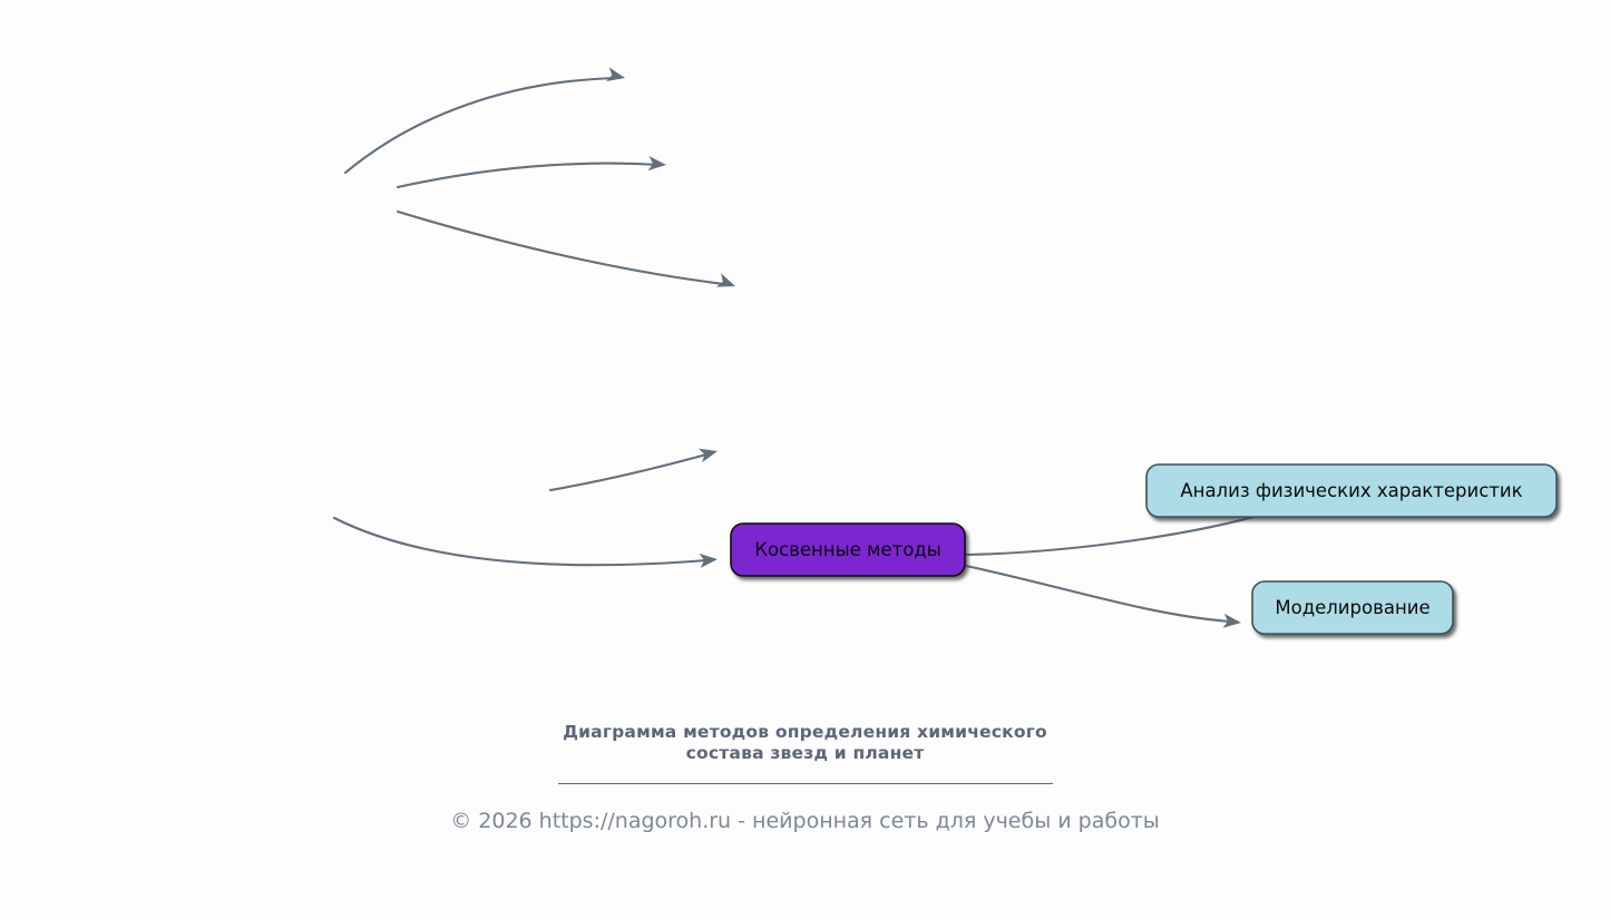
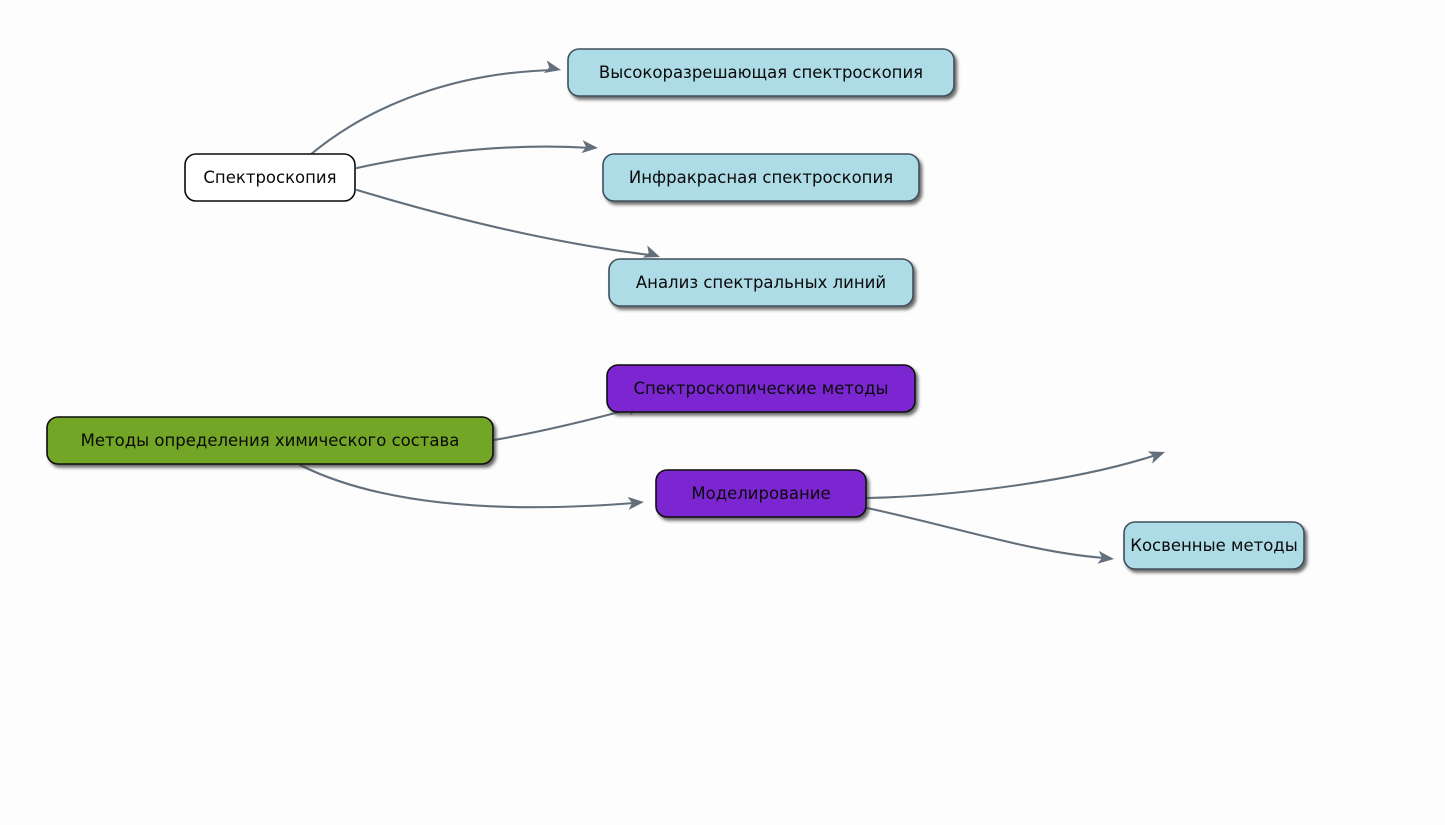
+ Спектроскопия
+ Высокоразрешающая спектроскопия
+ Инфракрасная спектроскопия
+ Анализ спектральных линий
+ Методы определения химического состава
+ Спектроскопические методы
- Косвенные методы
+ Моделирование
- Анализ физических характеристик
- Моделирование
+ Косвенные методы
- Диаграмма методов определения химического
- состава звезд и планет
- © 2026 https://nagoroh.ru - нейронная сеть для учебы и работы
